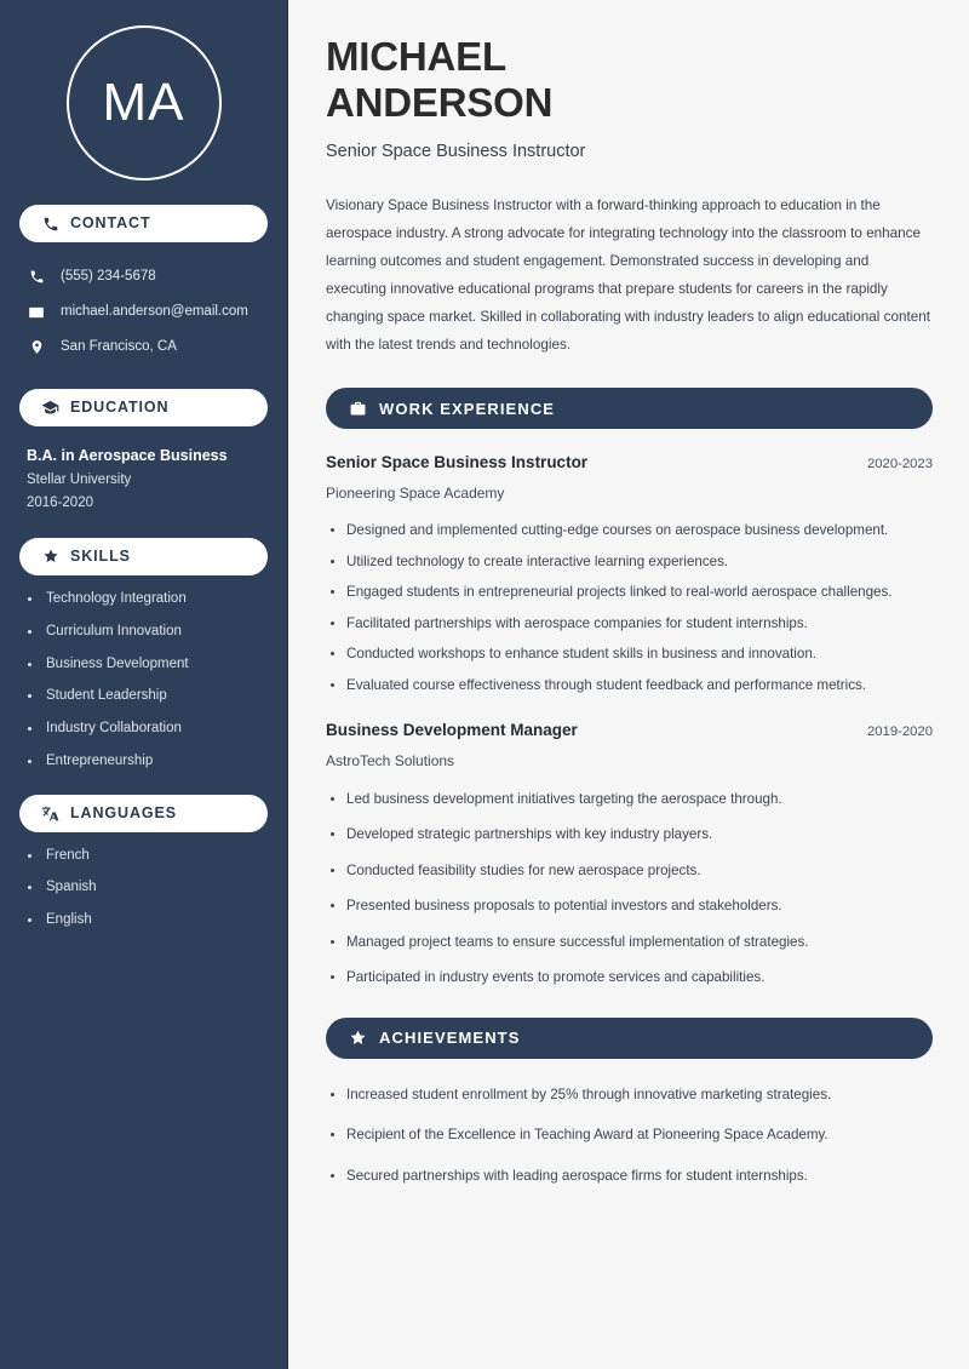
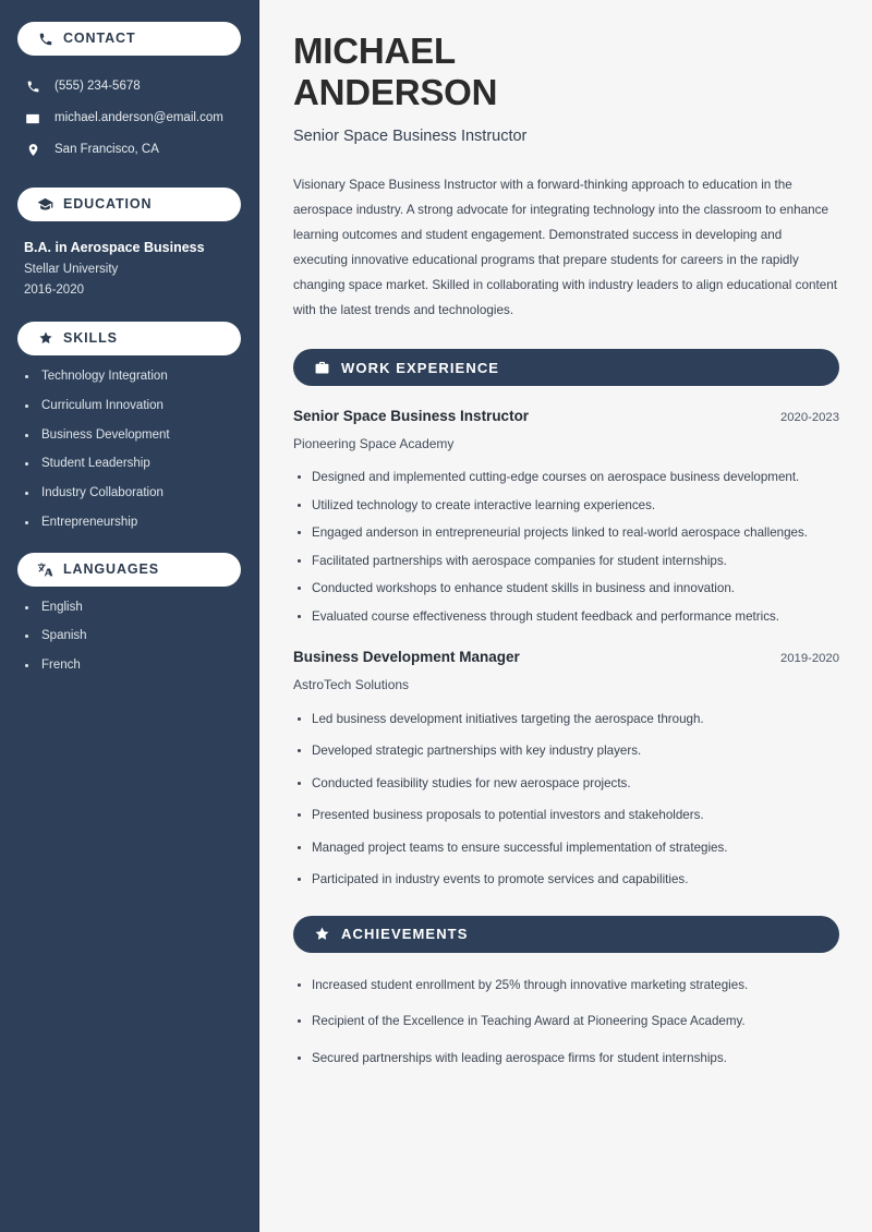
- MA
  CONTACT
  (555) 234-5678
  michael.anderson@email.com
  San Francisco, CA
  EDUCATION
  B.A. in Aerospace Business
  Stellar University
  2016-2020
  SKILLS
  Technology Integration
  Curriculum Innovation
  Business Development
  Student Leadership
  Industry Collaboration
  Entrepreneurship
  LANGUAGES
- French
+ English
  Spanish
- English
+ French
  MICHAEL
  ANDERSON
  Senior Space Business Instructor
  Visionary Space Business Instructor with a forward-thinking approach to education in the aerospace industry. A strong advocate for integrating technology into the classroom to enhance learning outcomes and student engagement. Demonstrated success in developing and executing innovative educational programs that prepare students for careers in the rapidly changing space market. Skilled in collaborating with industry leaders to align educational content with the latest trends and technologies.
  WORK EXPERIENCE
  Senior Space Business Instructor
  2020-2023
  Pioneering Space Academy
  Designed and implemented cutting-edge courses on aerospace business development.
  Utilized technology to create interactive learning experiences.
- Engaged students in entrepreneurial projects linked to real-world aerospace challenges.
+ Engaged anderson in entrepreneurial projects linked to real-world aerospace challenges.
  Facilitated partnerships with aerospace companies for student internships.
  Conducted workshops to enhance student skills in business and innovation.
  Evaluated course effectiveness through student feedback and performance metrics.
  Business Development Manager
  2019-2020
  AstroTech Solutions
  Led business development initiatives targeting the aerospace through.
  Developed strategic partnerships with key industry players.
  Conducted feasibility studies for new aerospace projects.
  Presented business proposals to potential investors and stakeholders.
  Managed project teams to ensure successful implementation of strategies.
  Participated in industry events to promote services and capabilities.
  ACHIEVEMENTS
  Increased student enrollment by 25% through innovative marketing strategies.
  Recipient of the Excellence in Teaching Award at Pioneering Space Academy.
  Secured partnerships with leading aerospace firms for student internships.
